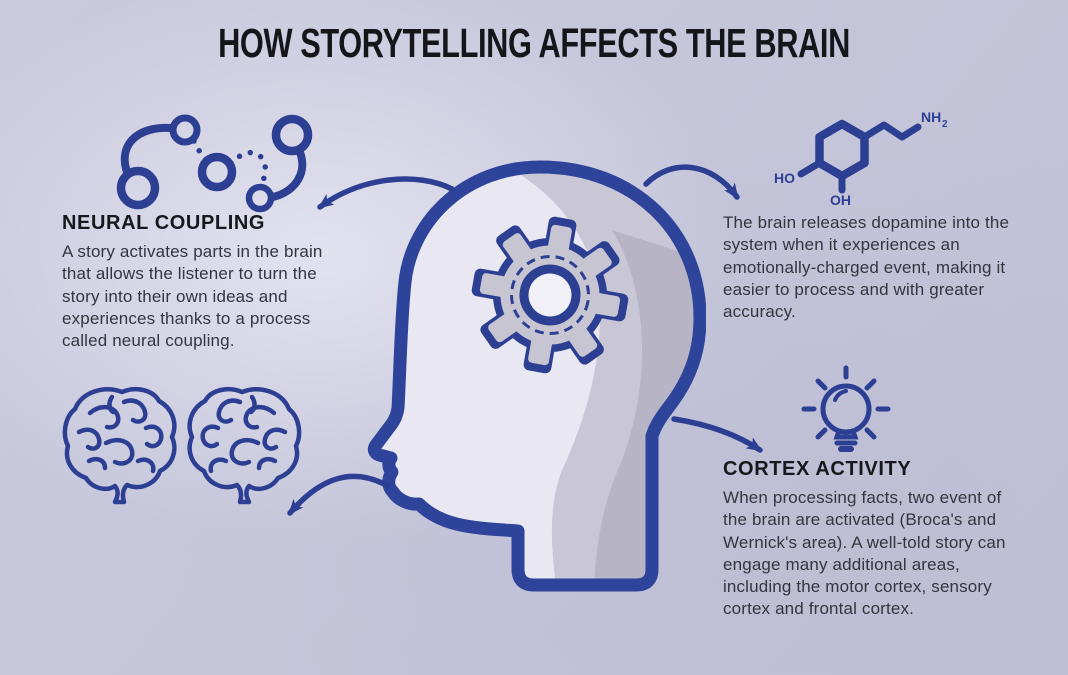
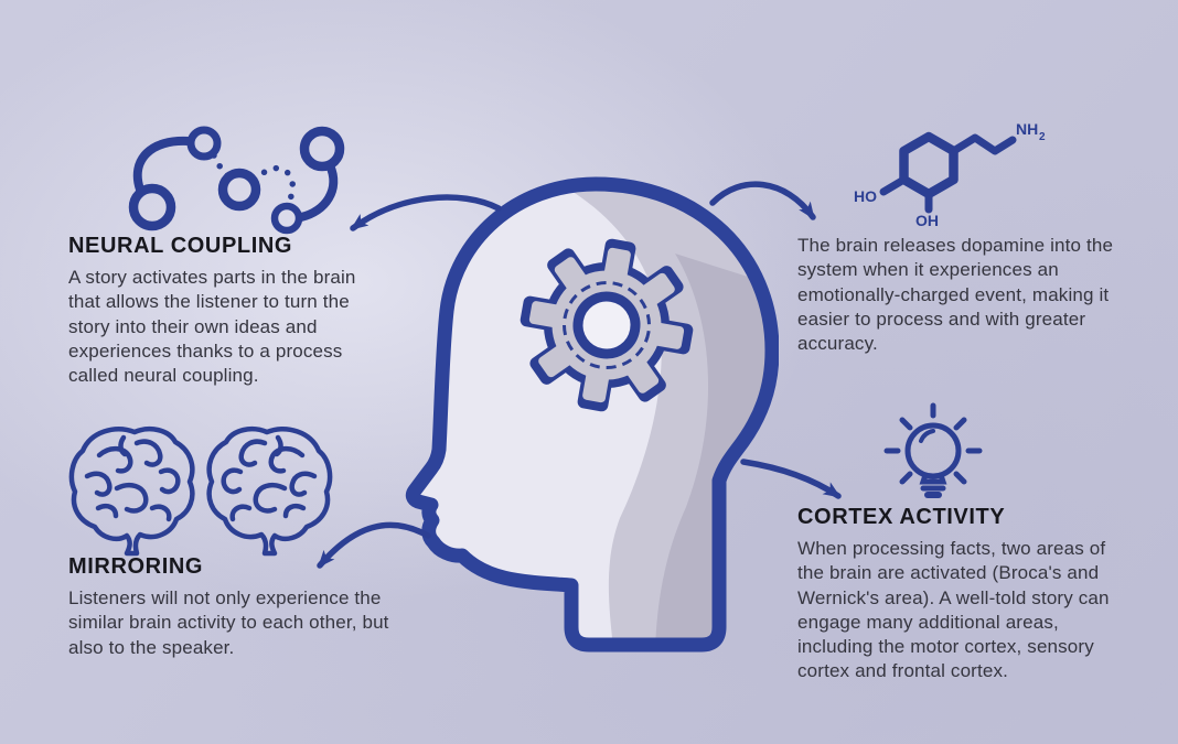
- HOW STORYTELLING AFFECTS THE BRAIN
  HO
  OH
  NH
  2
  NEURAL COUPLING
  A story activates parts in the brain that allows the listener to turn the story into their own ideas and experiences thanks to a process called neural coupling.
  The brain releases dopamine into the system when it experiences an emotionally-charged event, making it easier to process and with greater accuracy.
+ MIRRORING
+ Listeners will not only experience the similar brain activity to each other, but also to the speaker.
  CORTEX ACTIVITY
- When processing facts, two event of the brain are activated (Broca's and Wernick's area). A well-told story can engage many additional areas, including the motor cortex, sensory cortex and frontal cortex.
+ When processing facts, two areas of the brain are activated (Broca's and Wernick's area). A well-told story can engage many additional areas, including the motor cortex, sensory cortex and frontal cortex.
